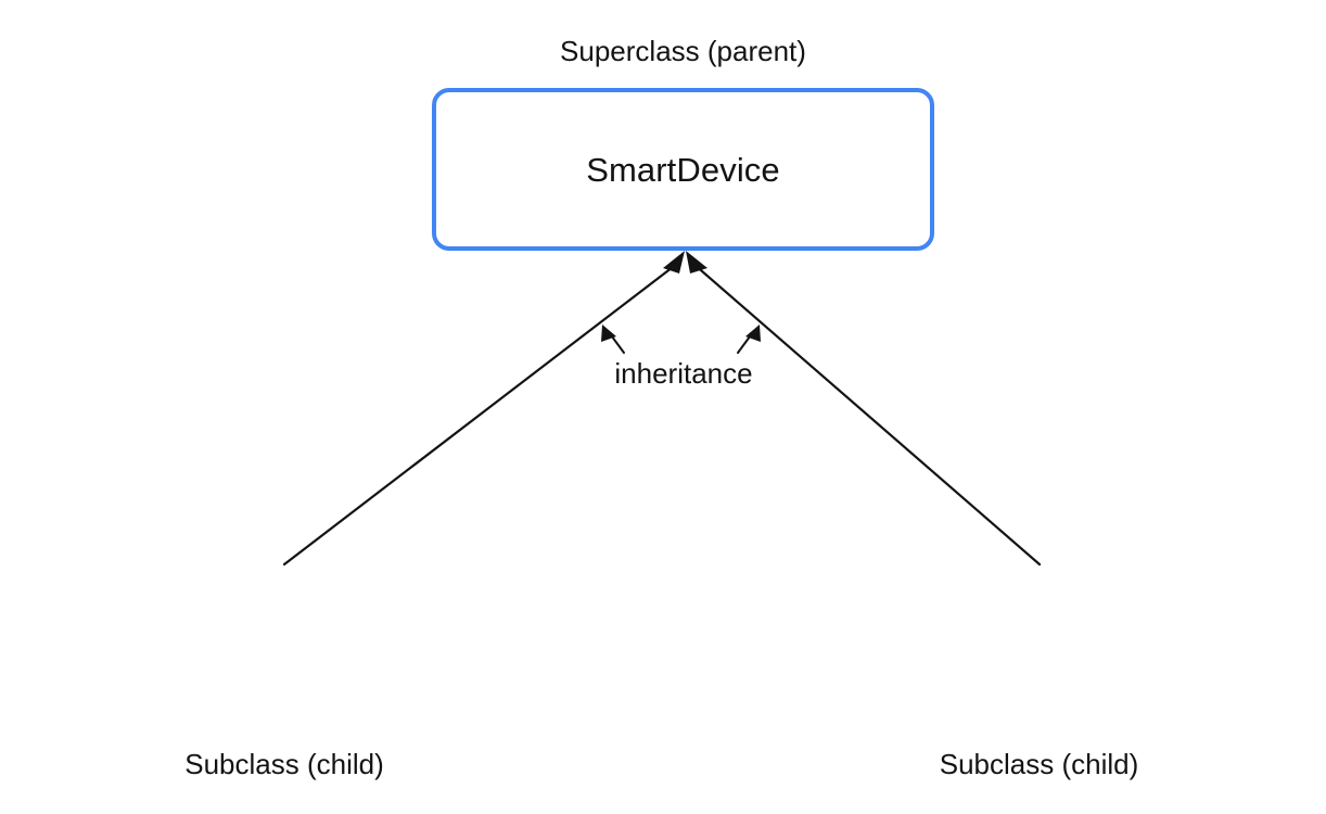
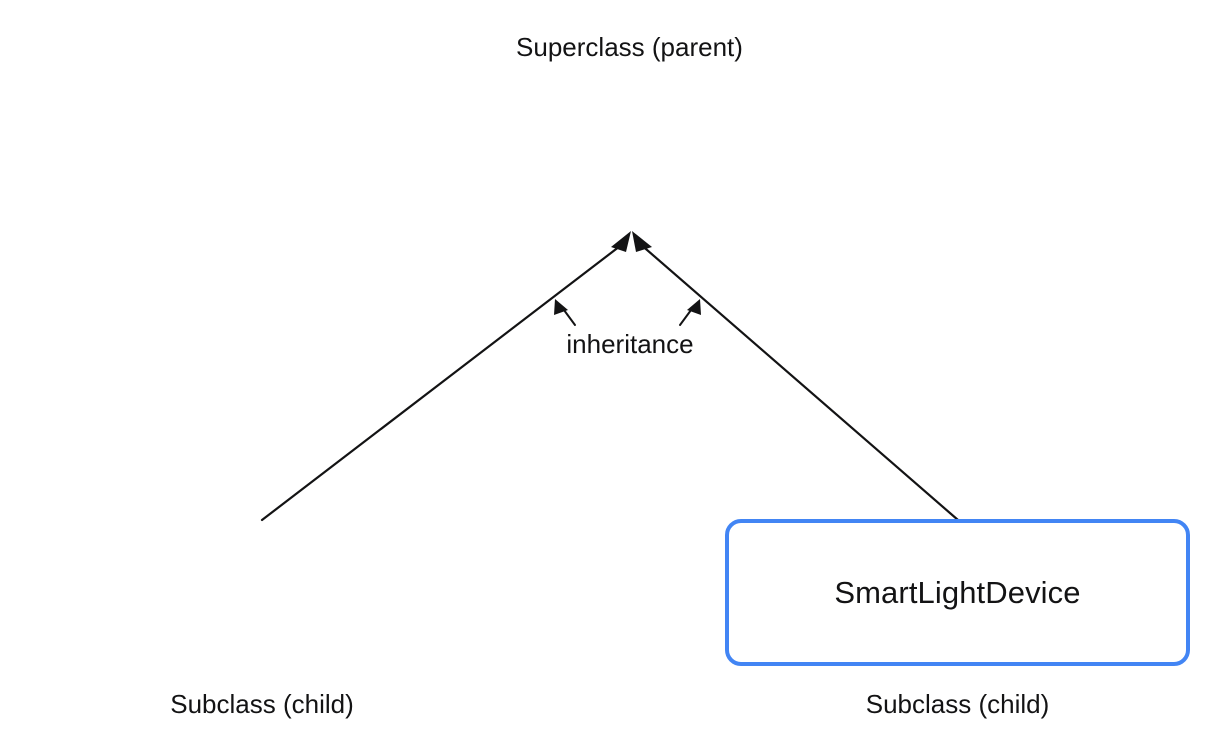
  Superclass (parent)
- SmartDevice
  inheritance
  Subclass (child)
+ SmartLightDevice
  Subclass (child)
